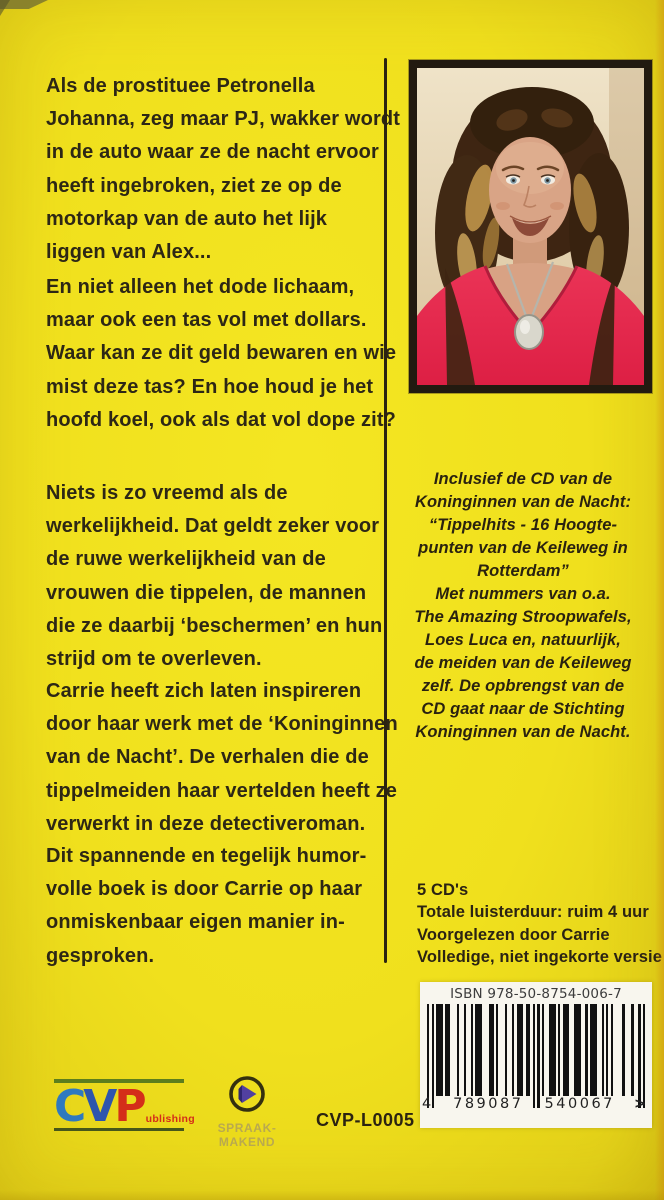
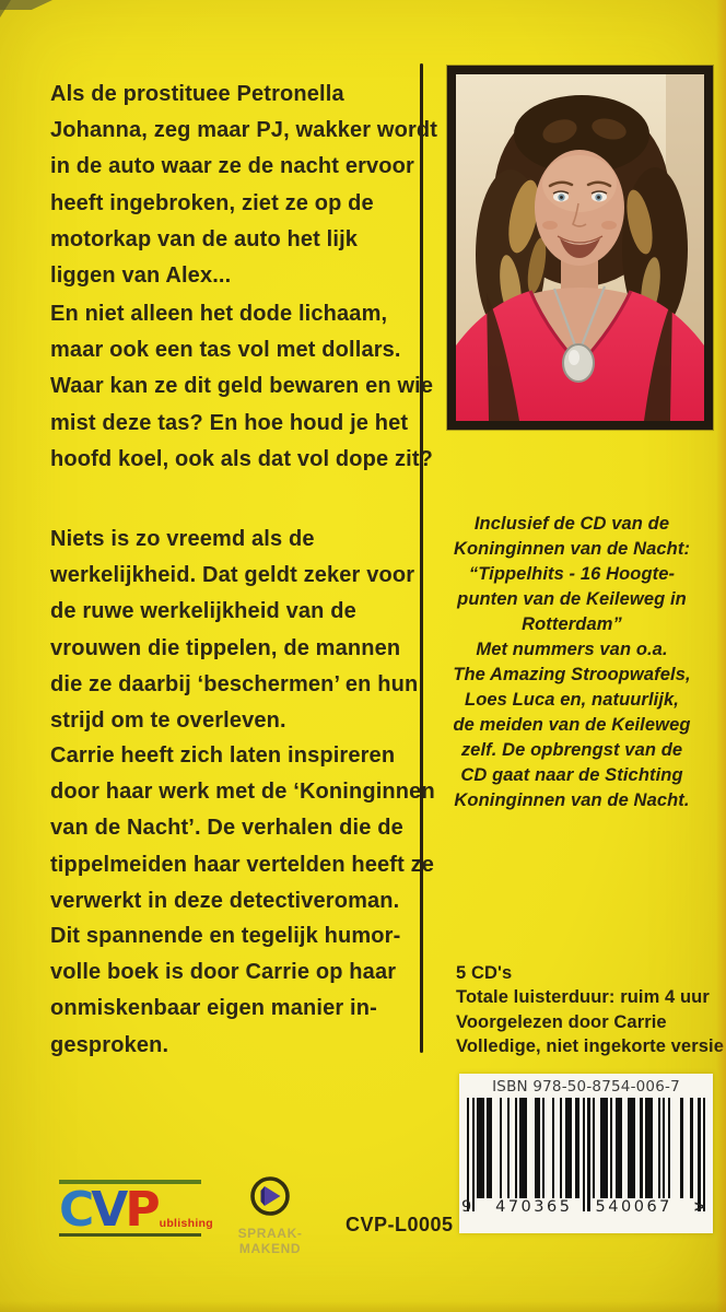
  Als de prostituee Petronella
  Johanna, zeg maar PJ, wakker wordt
  in de auto waar ze de nacht ervoor
  heeft ingebroken, ziet ze op de
  motorkap van de auto het lijk
  liggen van Alex...
  En niet alleen het dode lichaam,
  maar ook een tas vol met dollars.
  Waar kan ze dit geld bewaren en wie
  mist deze tas? En hoe houd je het
  hoofd koel, ook als dat vol dope zit?
  Niets is zo vreemd als de
  werkelijkheid. Dat geldt zeker voor
  de ruwe werkelijkheid van de
  vrouwen die tippelen, de mannen
  die ze daarbij ‘beschermen’ en hun
  strijd om te overleven.
  Carrie heeft zich laten inspireren
  door haar werk met de ‘Koninginnen
  van de Nacht’. De verhalen die de
  tippelmeiden haar vertelden heeft ze
  verwerkt in deze detectiveroman.
  Dit spannende en tegelijk humor-
  volle boek is door Carrie op haar
  onmiskenbaar eigen manier in-
  gesproken.
  Inclusief de CD van de
  Koninginnen van de Nacht:
  “Tippelhits - 16 Hoogte-
  punten van de Keileweg in
  Rotterdam”
  Met nummers van o.a.
  The Amazing Stroopwafels,
  Loes Luca en, natuurlijk,
  de meiden van de Keileweg
  zelf. De opbrengst van de
  CD gaat naar de Stichting
  Koninginnen van de Nacht.
  5 CD's
  Totale luisterduur: ruim 4 uur
  Voorgelezen door Carrie
  Volledige, niet ingekorte versi
  ISBN 978-50-8754-006-7
- 4
+ 9
- 789087
+ 470365
  540067
  >
  C
  V
  P
  ublishing
  SPRAAK-MAKEND
  CVP-L0005
